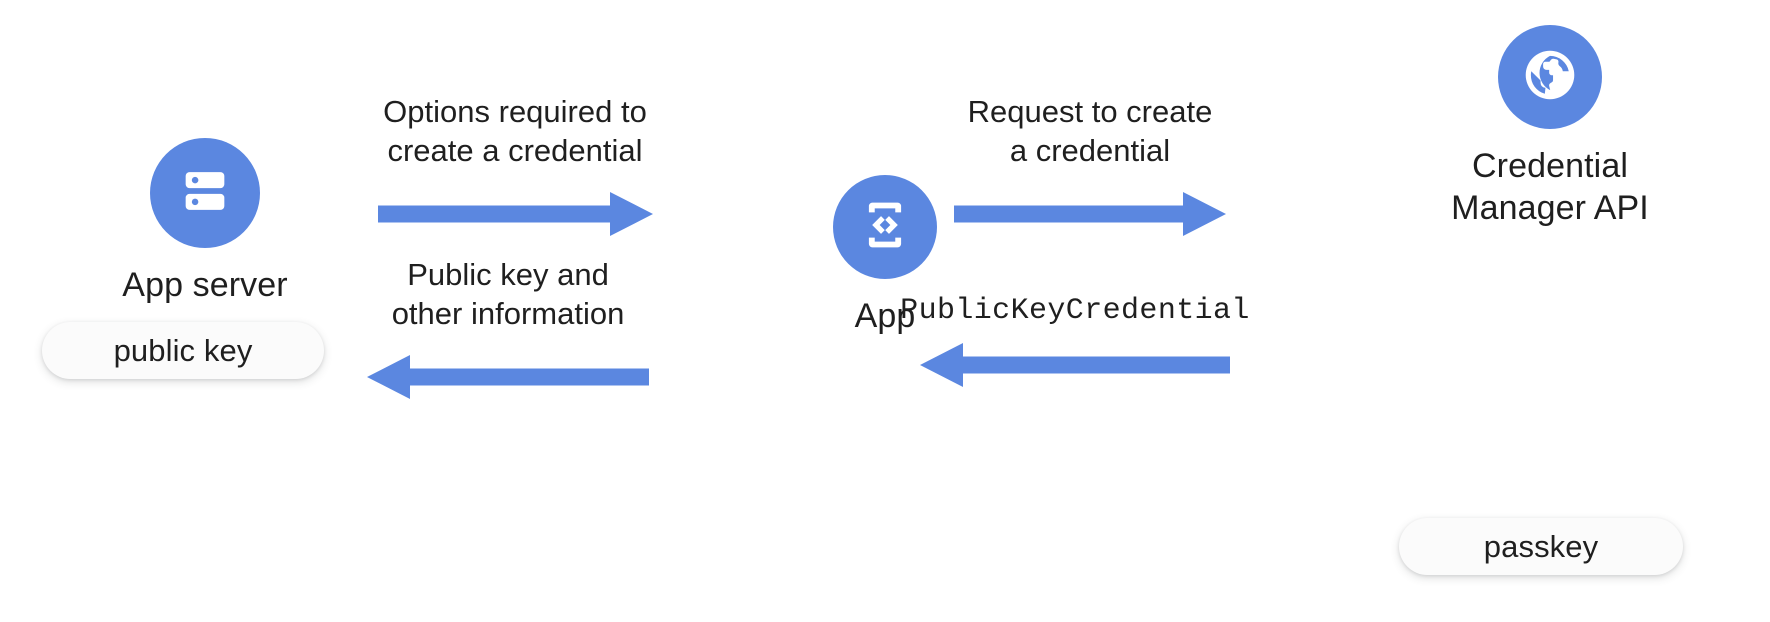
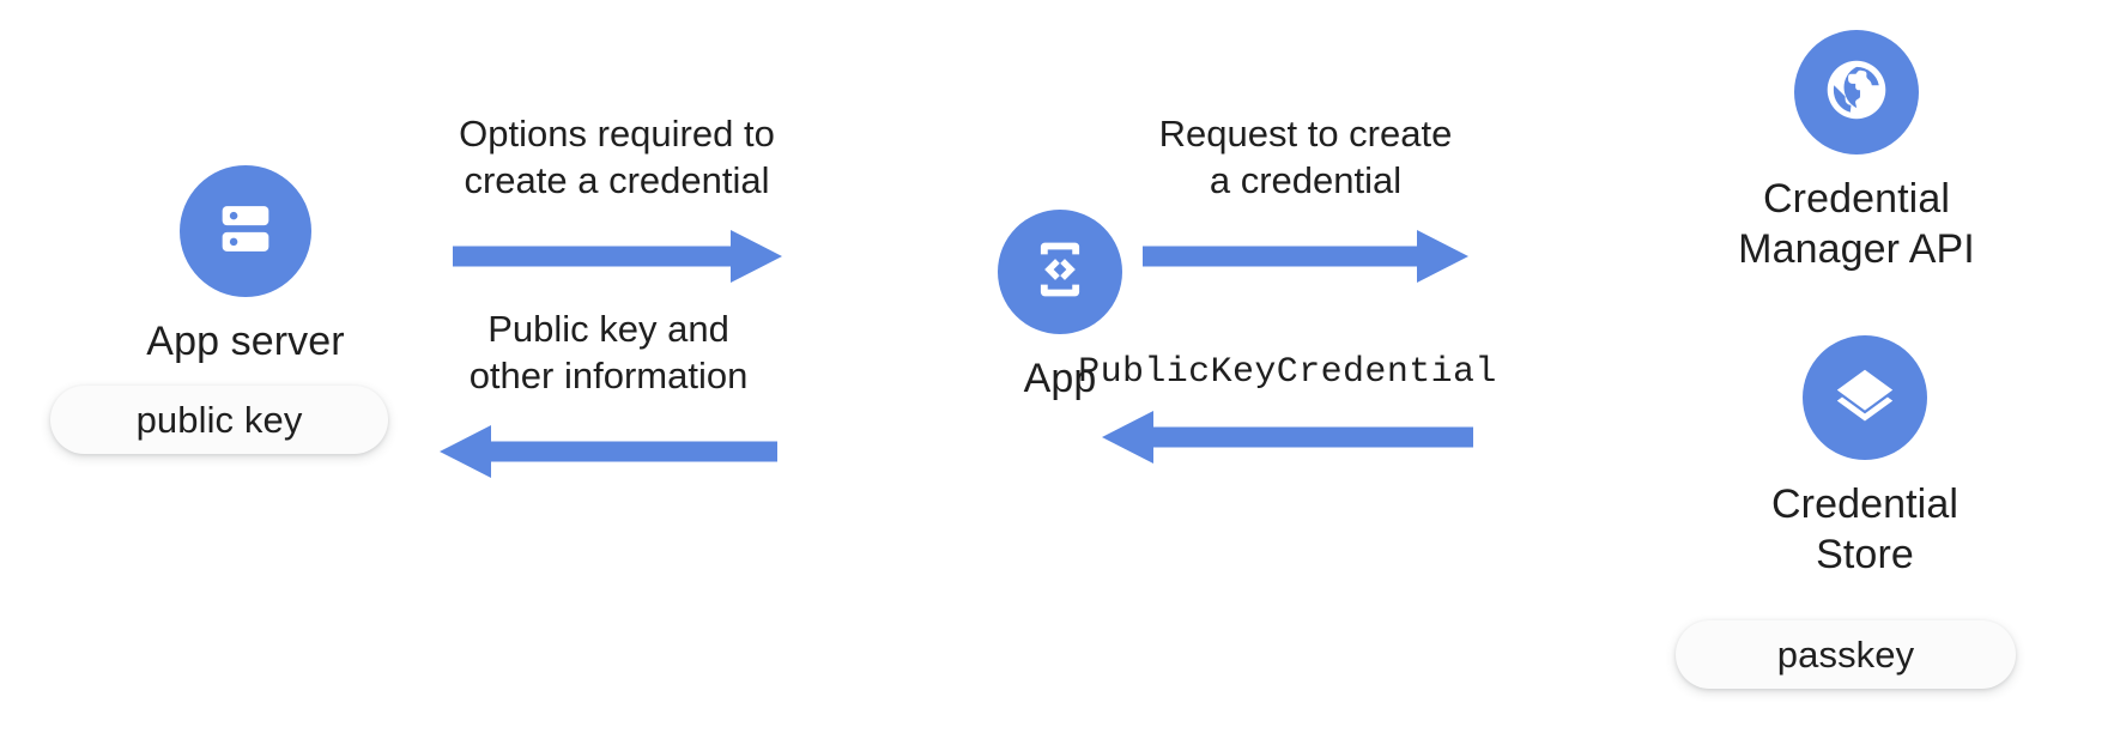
  App server
  public key
  Options required to
  create a credential
  Public key and
  other information
  App
  Request to create
  a credential
  PublicKeyCredential
  Credential
  Manager API
+ Credential Store
  passkey
